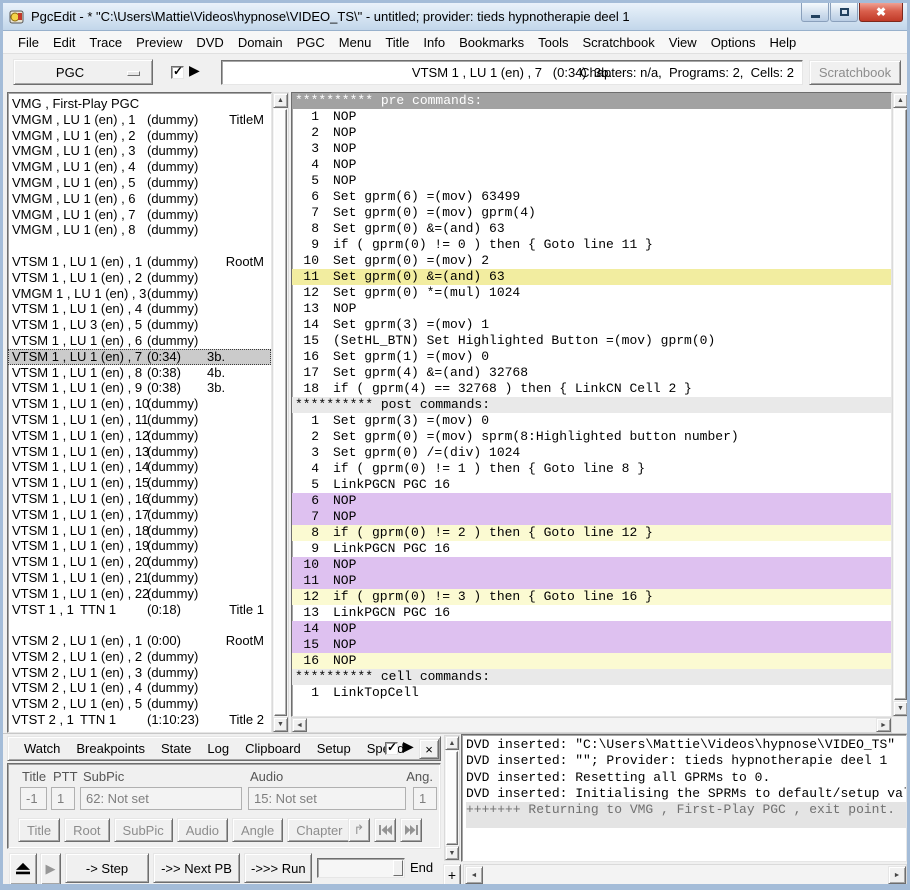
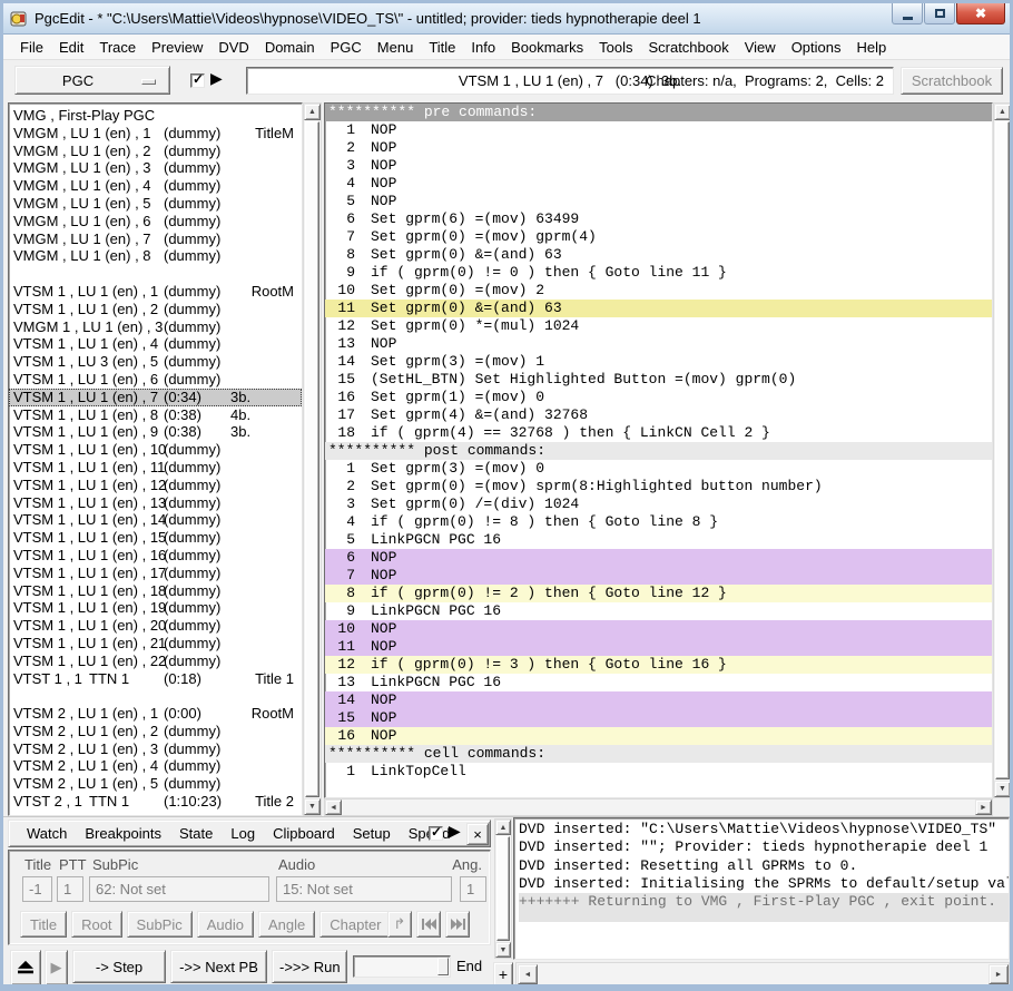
  PgcEdit - * "C:\Users\Mattie\Videos\hypnose\VIDEO_TS\" - untitled; provider: tieds hypnotherapie deel 1
  ✖
  File
  Edit
  Trace
  Preview
  DVD
  Domain
  PGC
  Menu
  Title
  Info
  Bookmarks
  Tools
  Scratchbook
  View
  Options
  Help
  PGC
  ✓
  ▶
  VTSM 1 , LU 1 (en) , 7 (0:34) 3b.
  Chapters: n/a, Programs: 2, Cells: 2
  Scratchbook
  VMG , First-Play PGC
  VMGM , LU 1 (en) , 1
  (dummy)
  TitleM
  VMGM , LU 1 (en) , 2
  (dummy)
  VMGM , LU 1 (en) , 3
  (dummy)
  VMGM , LU 1 (en) , 4
  (dummy)
  VMGM , LU 1 (en) , 5
  (dummy)
  VMGM , LU 1 (en) , 6
  (dummy)
  VMGM , LU 1 (en) , 7
  (dummy)
  VMGM , LU 1 (en) , 8
  (dummy)
  VTSM 1 , LU 1 (en) , 1
  (dummy)
  RootM
  VTSM 1 , LU 1 (en) , 2
  (dummy)
  VMGM 1 , LU 1 (en) , 3
  (dummy)
  VTSM 1 , LU 1 (en) , 4
  (dummy)
  VTSM 1 , LU 3 (en) , 5
  (dummy)
  VTSM 1 , LU 1 (en) , 6
  (dummy)
  VTSM 1 , LU 1 (en) , 7
  (0:34)
  3b.
  VTSM 1 , LU 1 (en) , 8
  (0:38)
  4b.
  VTSM 1 , LU 1 (en) , 9
  (0:38)
  3b.
  VTSM 1 , LU 1 (en) , 10
  (dummy)
  VTSM 1 , LU 1 (en) , 11
  (dummy)
  VTSM 1 , LU 1 (en) , 12
  (dummy)
  VTSM 1 , LU 1 (en) , 13
  (dummy)
  VTSM 1 , LU 1 (en) , 14
  (dummy)
  VTSM 1 , LU 1 (en) , 15
  (dummy)
  VTSM 1 , LU 1 (en) , 16
  (dummy)
  VTSM 1 , LU 1 (en) , 17
  (dummy)
  VTSM 1 , LU 1 (en) , 18
  (dummy)
  VTSM 1 , LU 1 (en) , 19
  (dummy)
  VTSM 1 , LU 1 (en) , 20
  (dummy)
  VTSM 1 , LU 1 (en) , 21
  (dummy)
  VTSM 1 , LU 1 (en) , 22
  (dummy)
  VTST 1 , 1
  TTN 1
  (0:18)
  Title 1
  VTSM 2 , LU 1 (en) , 1
  (0:00)
  RootM
  VTSM 2 , LU 1 (en) , 2
  (dummy)
  VTSM 2 , LU 1 (en) , 3
  (dummy)
  VTSM 2 , LU 1 (en) , 4
  (dummy)
  VTSM 2 , LU 1 (en) , 5
  (dummy)
  VTST 2 , 1
  TTN 1
  (1:10:23)
  Title 2
  ********** pre commands:
  1 NOP
  2 NOP
  3 NOP
  4 NOP
  5 NOP
  6 Set gprm(6) =(mov) 63499
  7 Set gprm(0) =(mov) gprm(4)
  8 Set gprm(0) &=(and) 63
  9 if ( gprm(0) != 0 ) then { Goto line 11 }
  10 Set gprm(0) =(mov) 2
  11 Set gprm(0) &=(and) 63
  12 Set gprm(0) *=(mul) 1024
  13 NOP
  14 Set gprm(3) =(mov) 1
  15 (SetHL_BTN) Set Highlighted Button =(mov) gprm(0)
  16 Set gprm(1) =(mov) 0
  17 Set gprm(4) &=(and) 32768
  18 if ( gprm(4) == 32768 ) then { LinkCN Cell 2 }
  ********** post commands:
  1 Set gprm(3) =(mov) 0
  2 Set gprm(0) =(mov) sprm(8:Highlighted button number)
  3 Set gprm(0) /=(div) 1024
- 4 if ( gprm(0) != 1 ) then { Goto line 8 }
+ 4 if ( gprm(0) != 8 ) then { Goto line 8 }
  5 LinkPGCN PGC 16
  6 NOP
  7 NOP
  8 if ( gprm(0) != 2 ) then { Goto line 12 }
  9 LinkPGCN PGC 16
  10 NOP
  11 NOP
  12 if ( gprm(0) != 3 ) then { Goto line 16 }
  13 LinkPGCN PGC 16
  14 NOP
  15 NOP
  16 NOP
  ********** cell commands:
  1 LinkTopCell
  Watch
  Breakpoints
  State
  Log
  Clipboard
  Setup
  ✓
  ▶
  ×
  Title
  PTT
  SubPic
  Audio
  Ang.
  -1
  1
  62: Not set
  15: Not set
  1
  Title
  Root
  SubPic
  Audio
  Angle
  Chapter
  ↱
  ▶
  -> Step
  ->> Next PB
  ->>> Run
  End
  DVD inserted: "C:\Users\Mattie\Videos\hypnose\VIDEO_TS"
  DVD inserted: ""; Provider: tieds hypnotherapie deel 1
  DVD inserted: Resetting all GPRMs to 0.
  DVD inserted: Initialising the SPRMs to default/setup va
  +++++++ Returning to VMG , First-Play PGC , exit point.
  +
